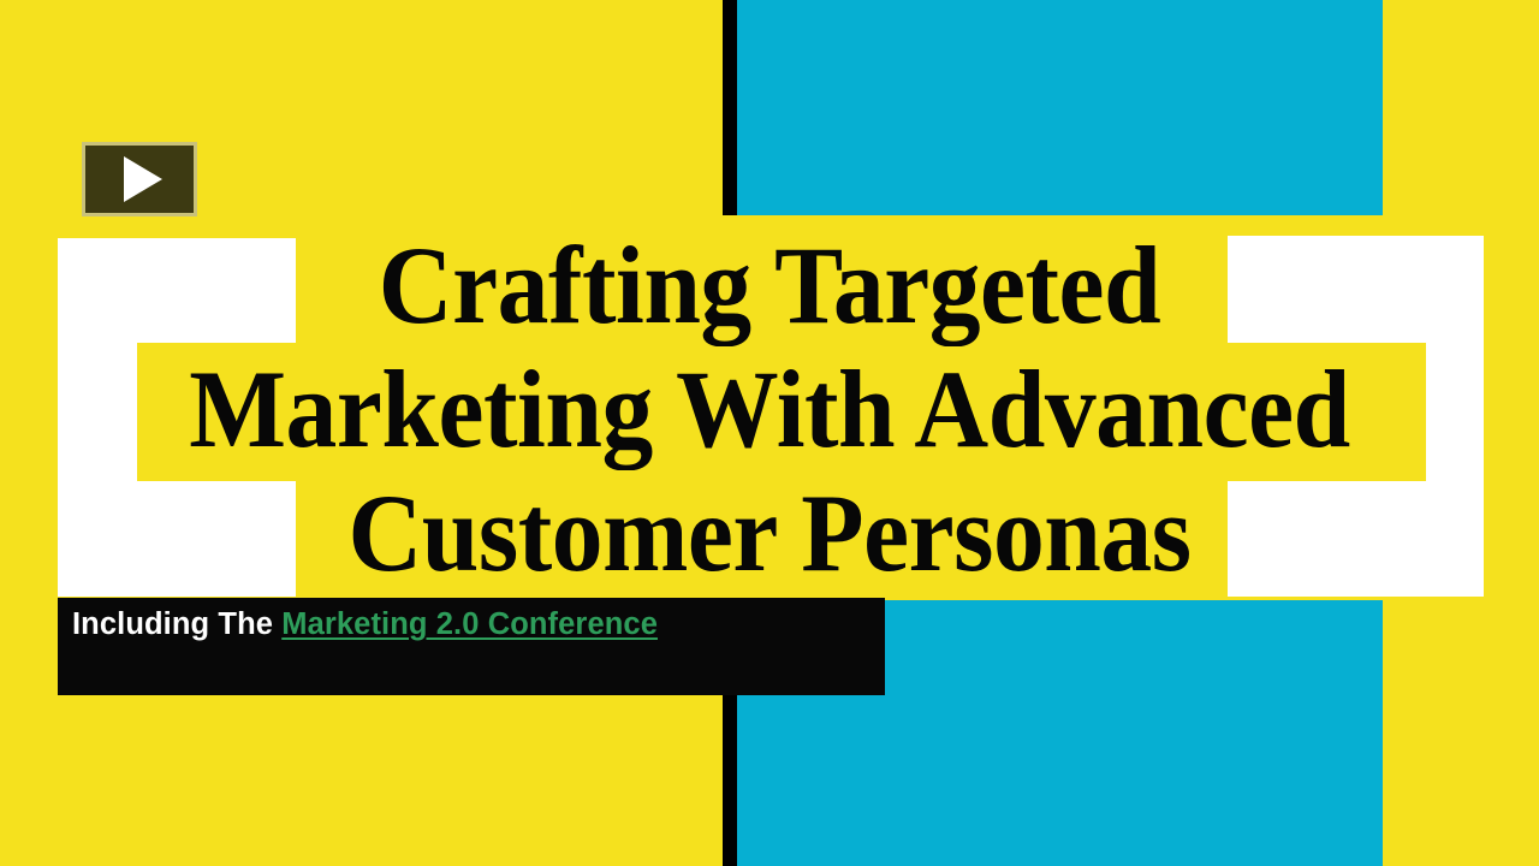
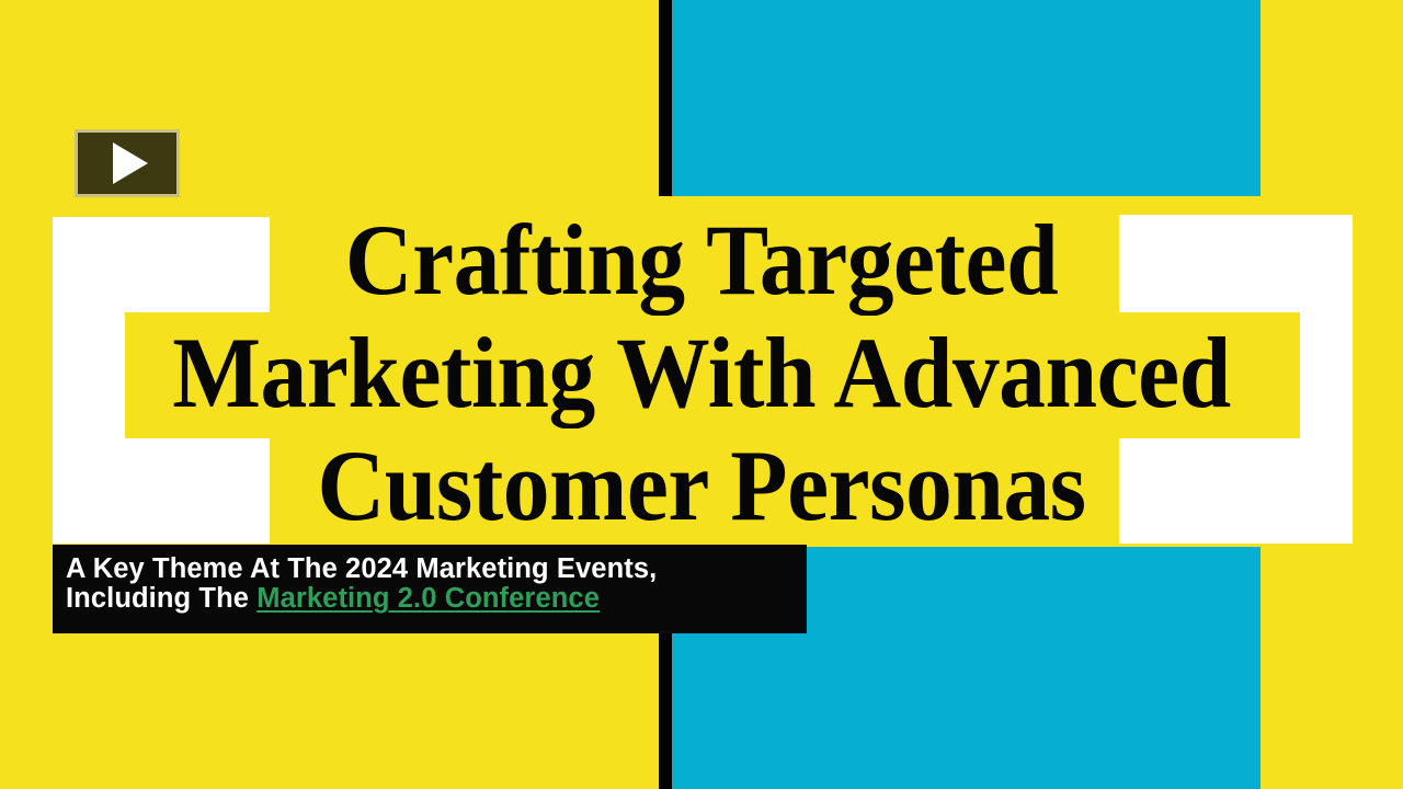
  Crafting Targeted
  Marketing With Advanced
  Customer Personas
+ A Key Theme At The 2024 Marketing Events,
  Including The Marketing 2.0 Conference
